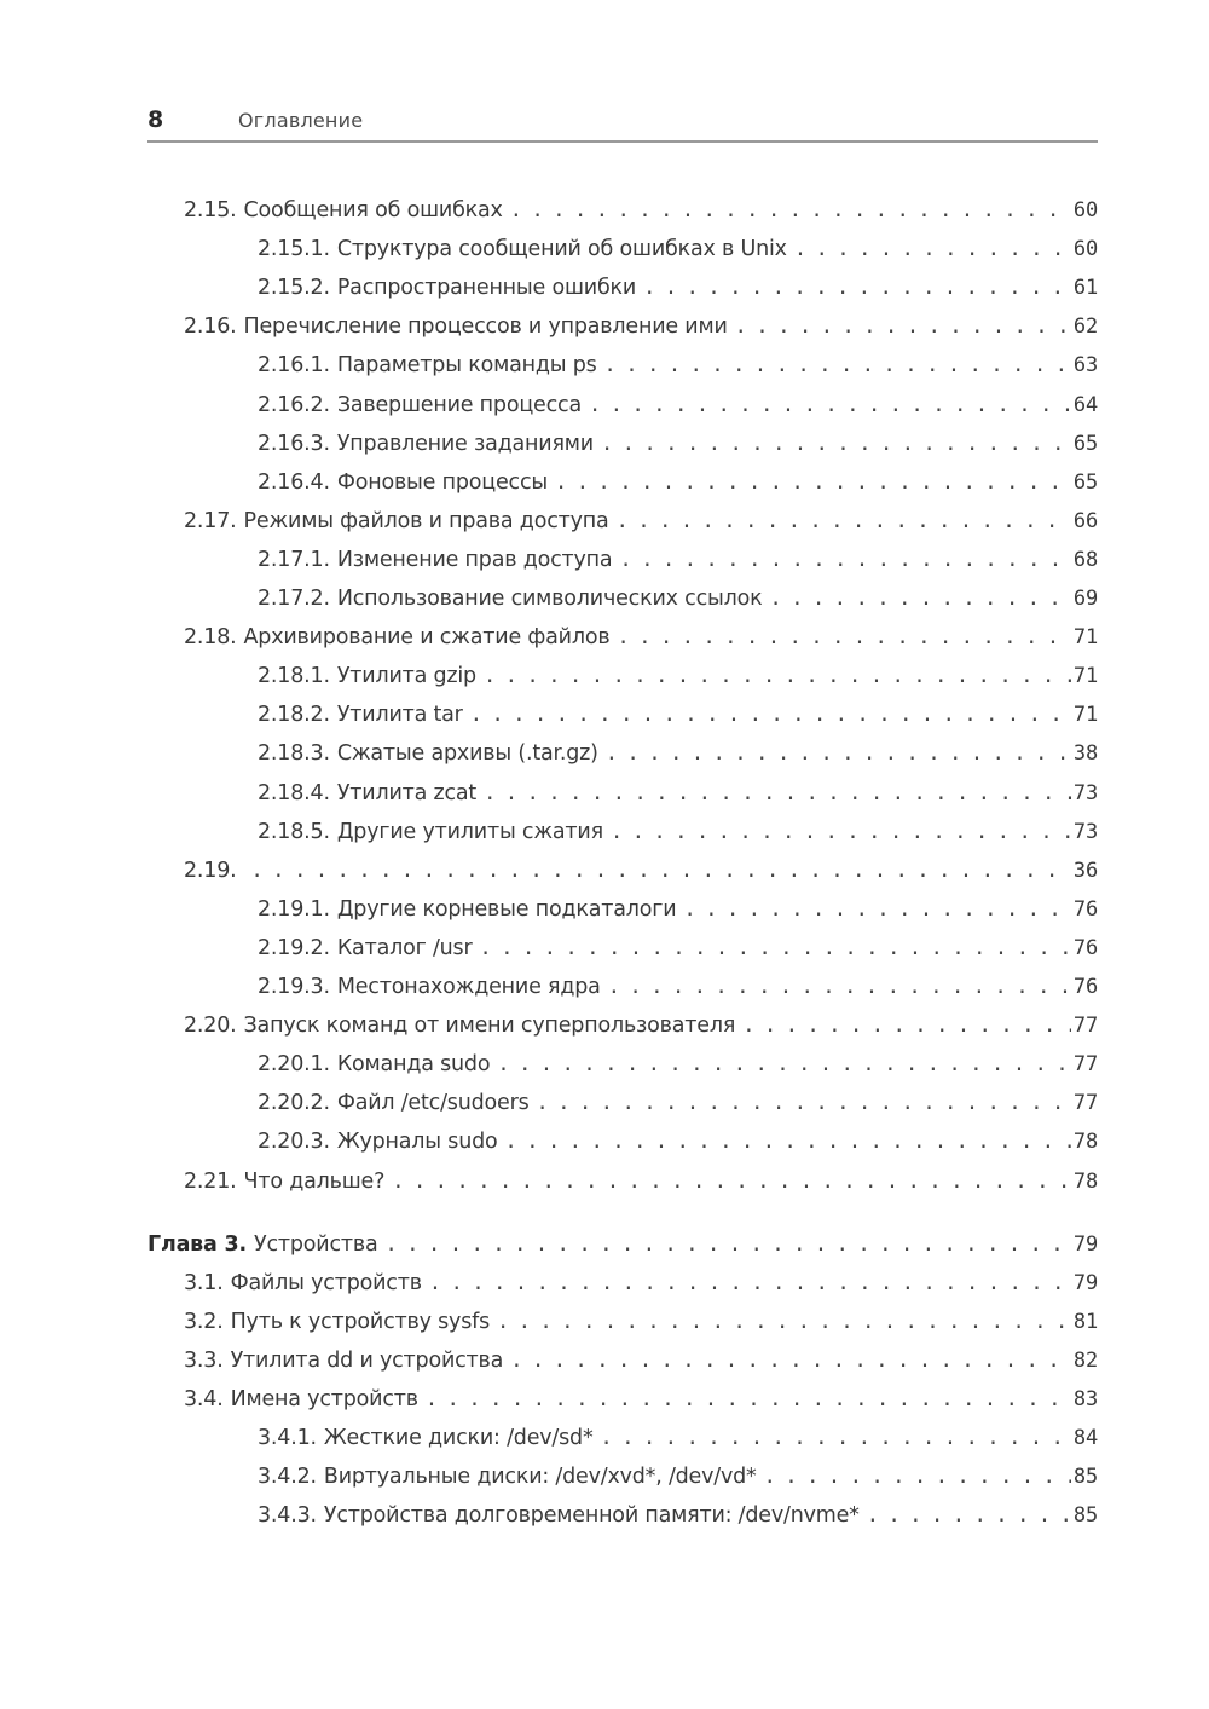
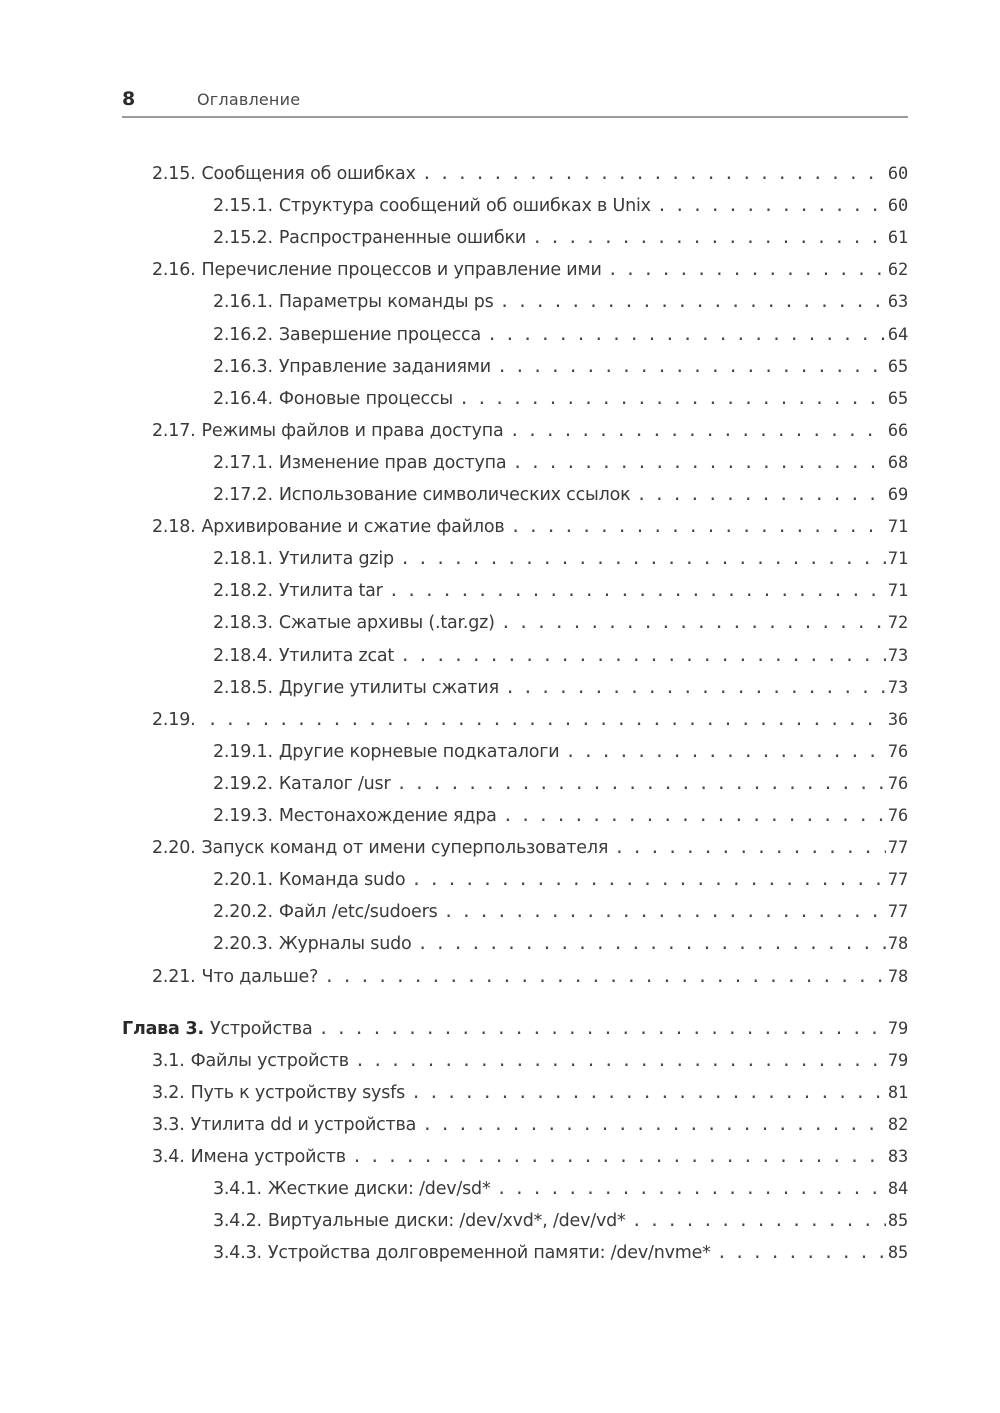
  8
  Оглавление
  2.15.
  Сообщения об ошибках
  60
  2.15.1.
  Структура сообщений об ошибках в Unix
  60
  2.15.2.
  Распространенные ошибки
  61
  2.16.
  Перечисление процессов и управление ими
  62
  2.16.1.
  Параметры команды ps
  63
  2.16.2.
  Завершение процесса
  64
  2.16.3.
  Управление заданиями
  65
  2.16.4.
  Фоновые процессы
  65
  2.17.
  Режимы файлов и права доступа
  66
  2.17.1.
  Изменение прав доступа
  68
  2.17.2.
  Использование символических ссылок
  69
  2.18.
  Архивирование и сжатие файлов
  71
  2.18.1.
  Утилита gzip
  71
  2.18.2.
  Утилита tar
  71
  2.18.3.
  Сжатые архивы (.tar.gz)
- 38
+ 72
  2.18.4.
  Утилита zcat
  73
  2.18.5.
  Другие утилиты сжатия
  73
  2.19.
  36
  2.19.1.
  Другие корневые подкаталоги
  76
  2.19.2.
  Каталог /usr
  76
  2.19.3.
  Местонахождение ядра
  76
  2.20.
  Запуск команд от имени суперпользователя
  77
  2.20.1.
  Команда sudo
  77
  2.20.2.
  Файл /etc/sudoers
  77
  2.20.3.
  Журналы sudo
  78
  2.21.
  Что дальше?
  78
  Глава 3.
  Устройства
  79
  3.1.
  Файлы устройств
  79
  3.2.
  Путь к устройству sysfs
  81
  3.3.
  Утилита dd и устройства
  82
  3.4.
  Имена устройств
  83
  3.4.1.
  Жесткие диски: /dev/sd*
  84
  3.4.2.
  Виртуальные диски: /dev/xvd*, /dev/vd*
  85
  3.4.3.
  Устройства долговременной памяти: /dev/nvme*
  85
